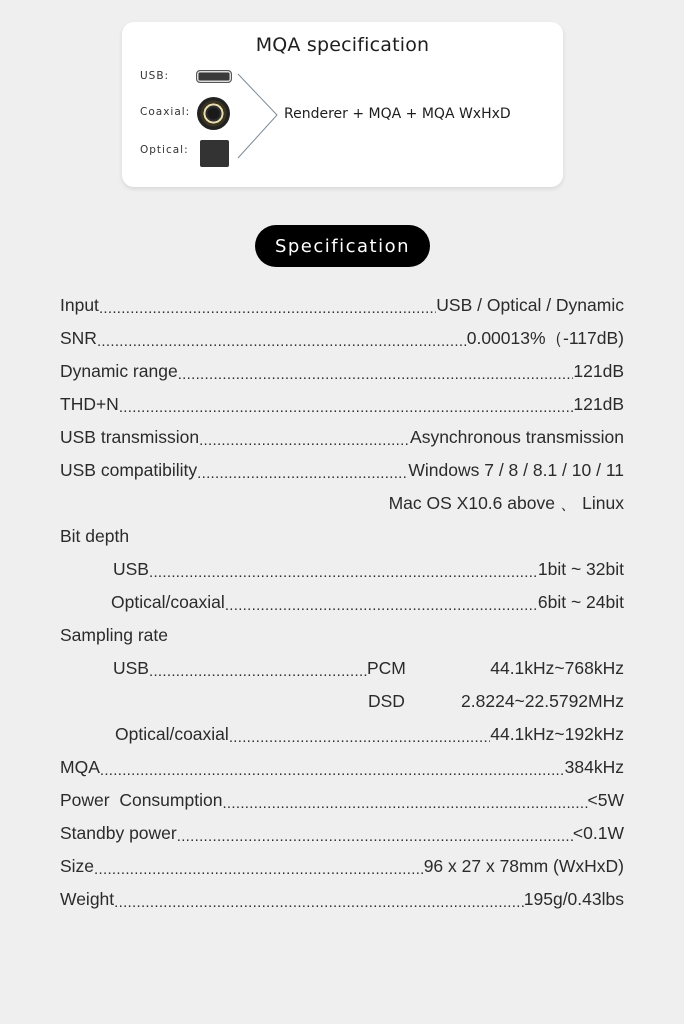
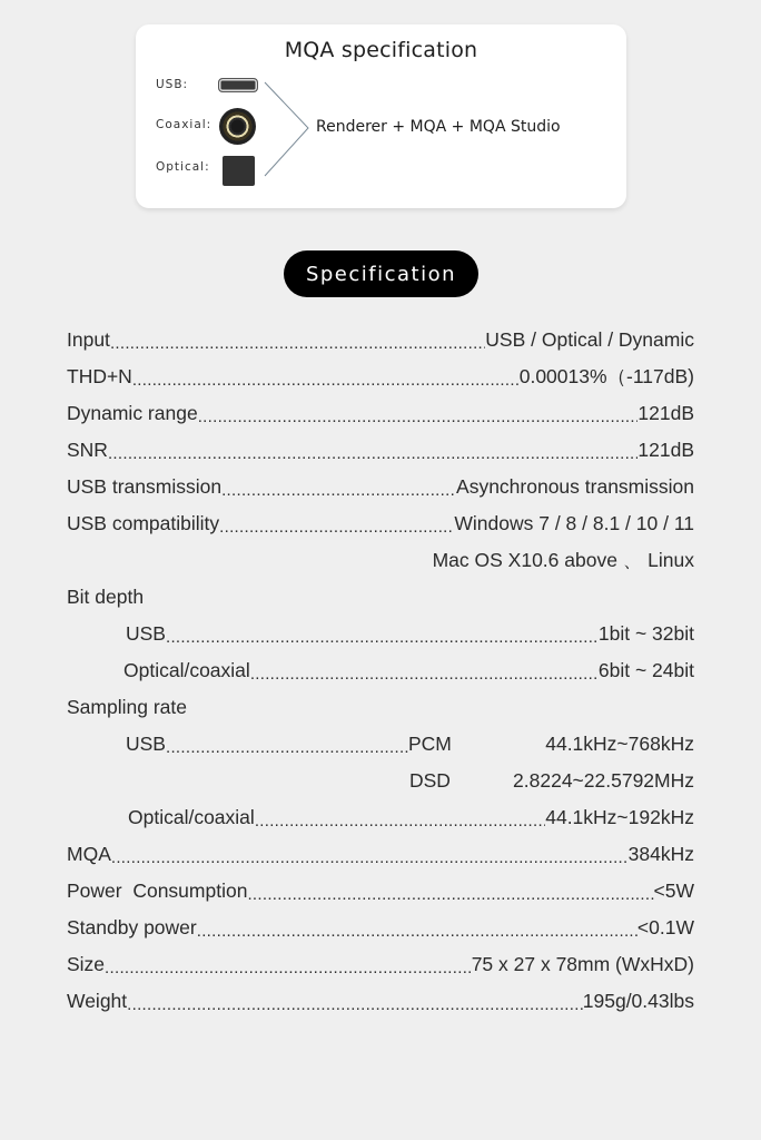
  MQA specification
  USB:
  Coaxial:
  Optical:
- Renderer + MQA + MQA WxHxD
+ Renderer + MQA + MQA Studio
  Specification
  Input
  USB / Optical / Dynamic
- SNR
+ THD+N
  0.00013%（-117dB)
  Dynamic range
  121dB
- THD+N
+ SNR
  121dB
  USB transmission
  Asynchronous transmission
  USB compatibility
  Windows 7 / 8 / 8.1 / 10 / 11
  Mac OS X10.6 above 、 Linux
  Bit depth
  USB
  1bit ~ 32bit
  Optical/coaxial
  6bit ~ 24bit
  Sampling rate
  USB
  PCM
  44.1kHz~768kHz
  DSD
  2.8224~22.5792MHz
  Optical/coaxial
  44.1kHz~192kHz
  MQA
  384kHz
  Power Consumption
  <5W
  Standby power
  <0.1W
  Size
- 96 x 27 x 78mm (WxHxD)
+ 75 x 27 x 78mm (WxHxD)
  Weight
  195g/0.43lbs
